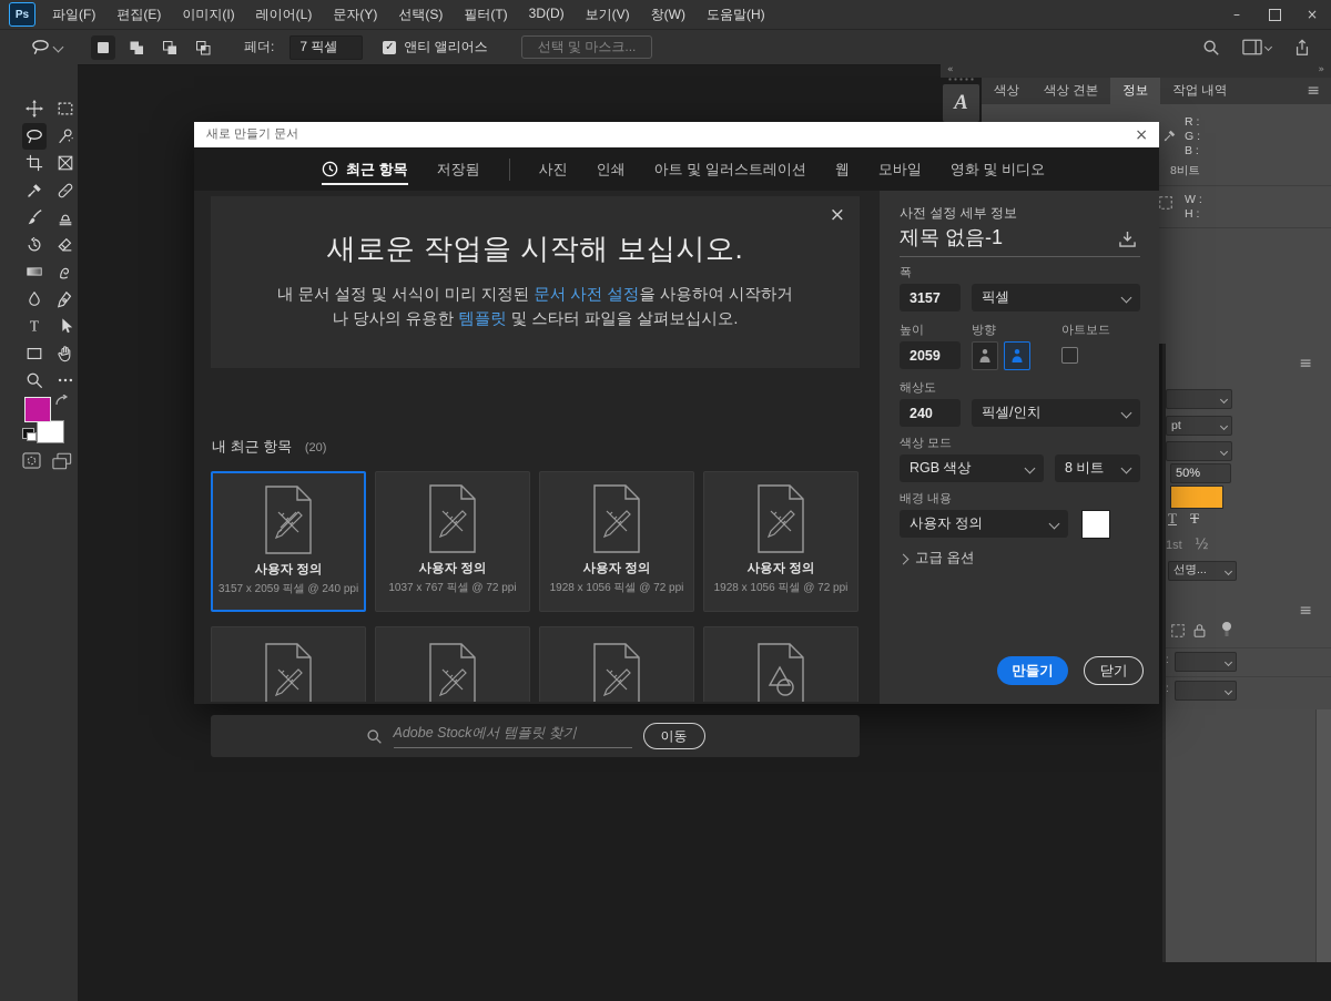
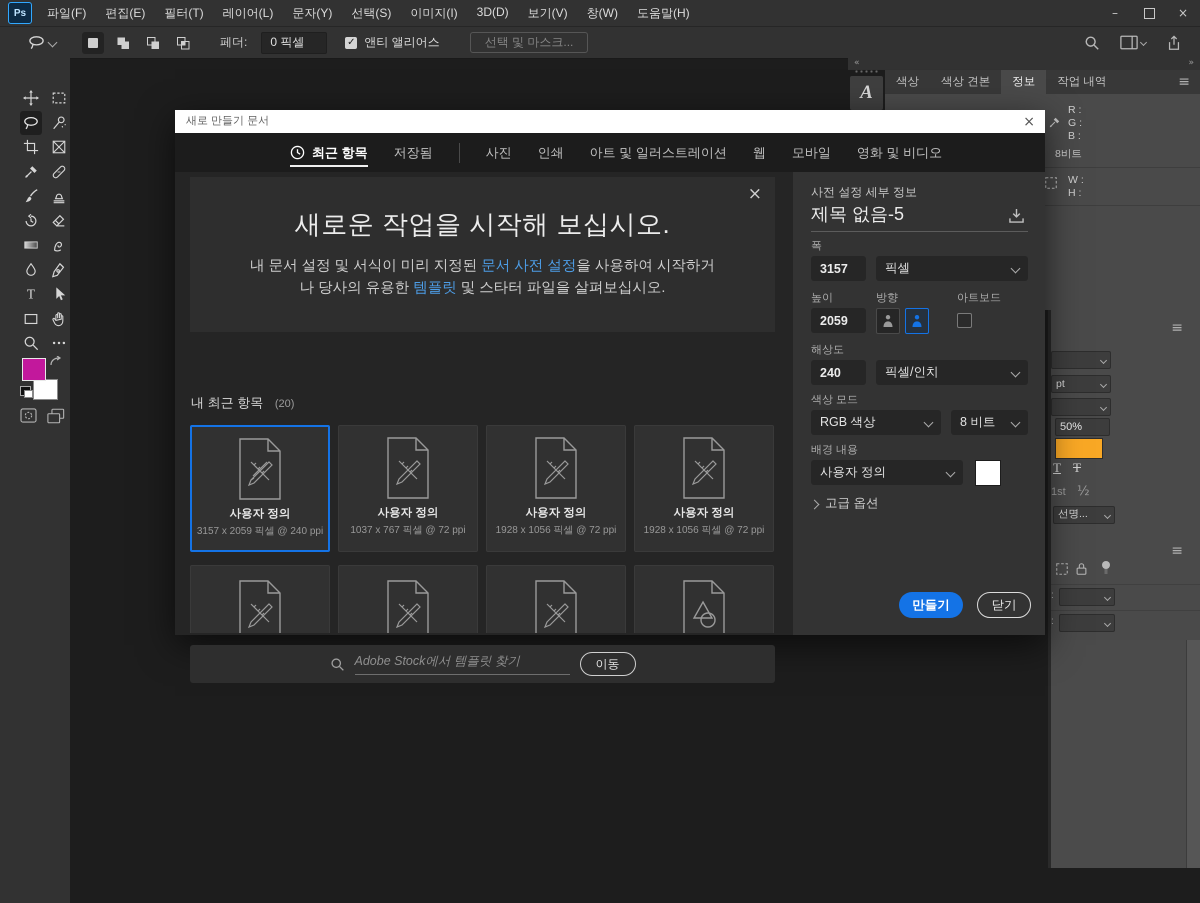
  Ps
  파일(F)
  편집(E)
- 이미지(I)
+ 필터(T)
  레이어(L)
  문자(Y)
  선택(S)
- 필터(T)
+ 이미지(I)
  3D(D)
  보기(V)
  창(W)
  도움말(H)
  –
  ×
  페더:
- 7 픽셀
+ 0 픽셀
  ✓
  앤티 앨리어스
  선택 및 마스크...
  T
  «
  »
  A
  색상
  색상 견본
  정보
  작업 내역
  ≡
  R :
  G :
  B :
  8비트
  W :
  H :
  ≡
  pt
  50%
  T
  T
  1st
  ½
  선명...
  ≡
  :
  :
  새로 만들기 문서
  ×
  최근 항목
  저장됨
  사진
  인쇄
  아트 및 일러스트레이션
  웹
  모바일
  영화 및 비디오
  ×
  새로운 작업을 시작해 보십시오.
  내 문서 설정 및 서식이 미리 지정된 문서 사전 설정을 사용하여 시작하거
  나 당사의 유용한 템플릿 및 스타터 파일을 살펴보십시오.
  내 최근 항목 (20)
  사용자 정의
  3157 x 2059 픽셀 @ 240 ppi
  사용자 정의
  1037 x 767 픽셀 @ 72 ppi
  사용자 정의
  1928 x 1056 픽셀 @ 72 ppi
  사용자 정의
  1928 x 1056 픽셀 @ 72 ppi
  Adobe Stock에서 템플릿 찾기
  이동
  사전 설정 세부 정보
- 제목 없음-1
+ 제목 없음-5
  폭
  3157
  픽셀
  높이
  방향
  아트보드
  2059
  해상도
  240
  픽셀/인치
  색상 모드
  RGB 색상
  8 비트
  배경 내용
  사용자 정의
  고급 옵션
  만들기
  닫기
